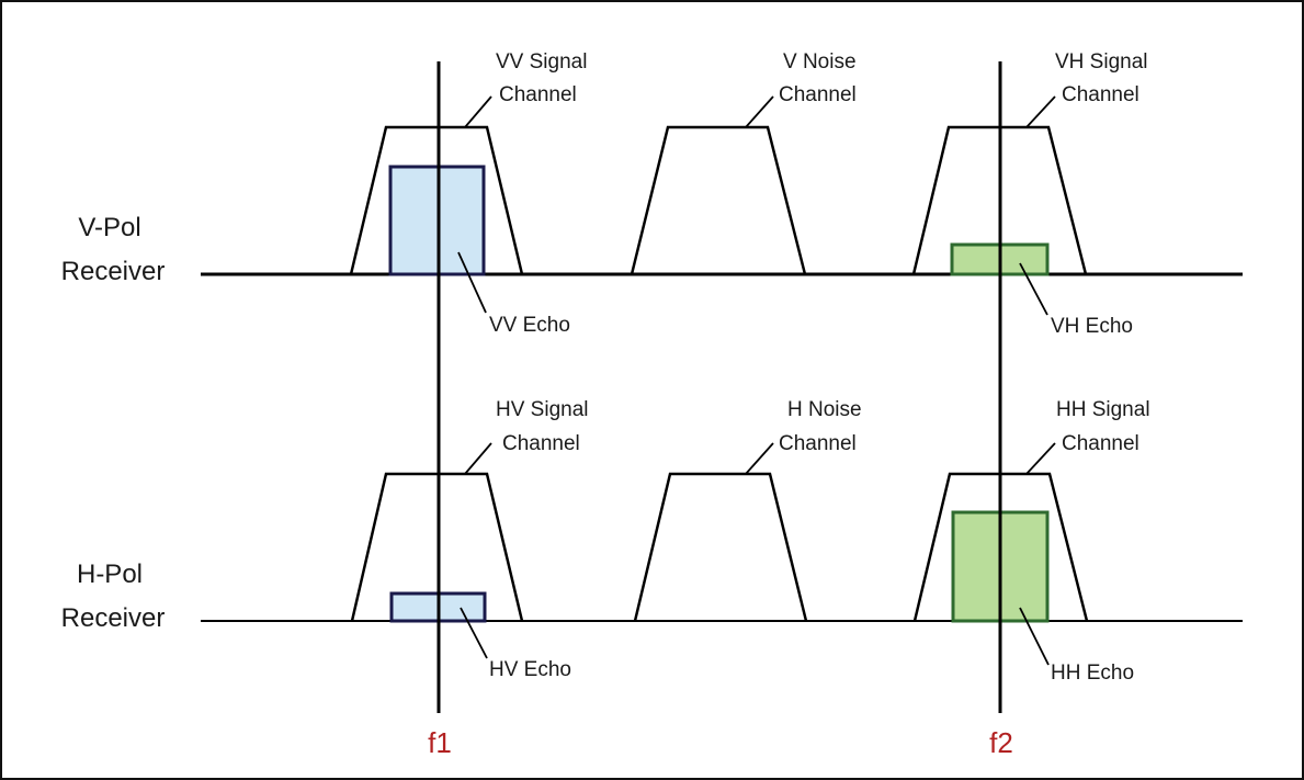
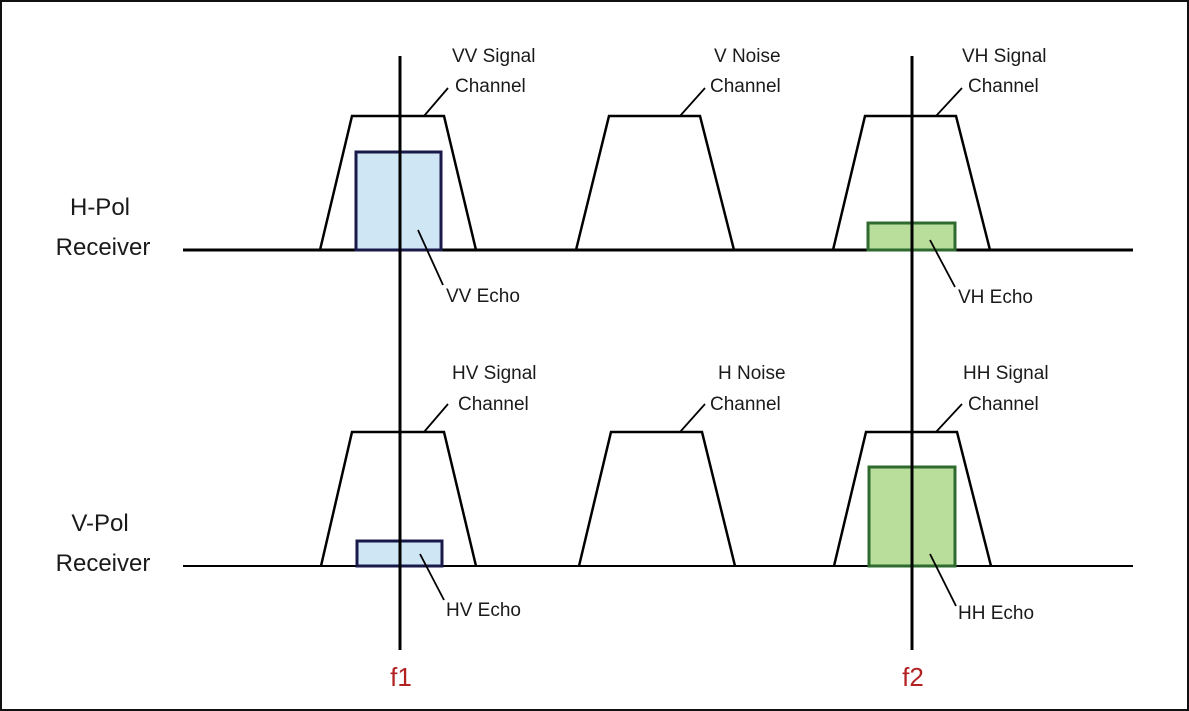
- V-Pol
+ H-Pol
  Receiver
- H-Pol
+ V-Pol
  Receiver
  VV Signal
  Channel
  V Noise
  Channel
  VH Signal
  Channel
  HV Signal
  Channel
  H Noise
  Channel
  HH Signal
  Channel
  VV Echo
  VH Echo
  HV Echo
  HH Echo
  f1
  f2
